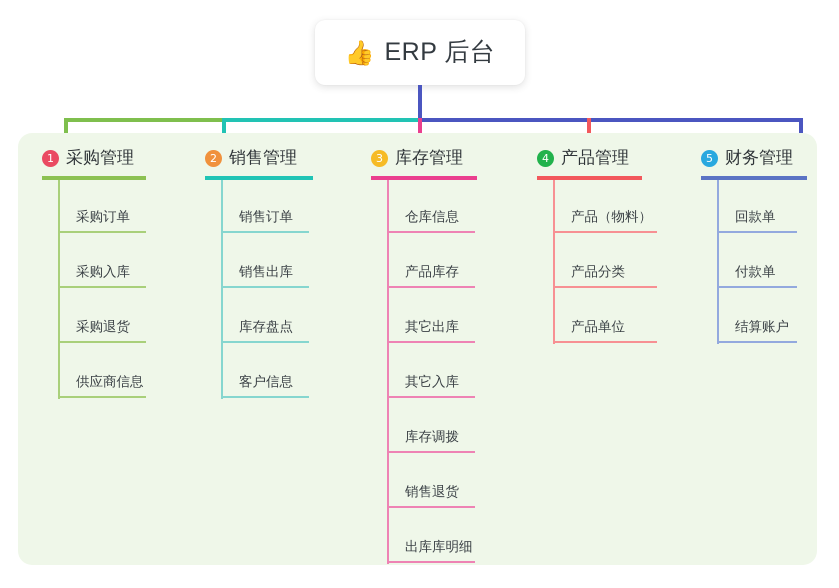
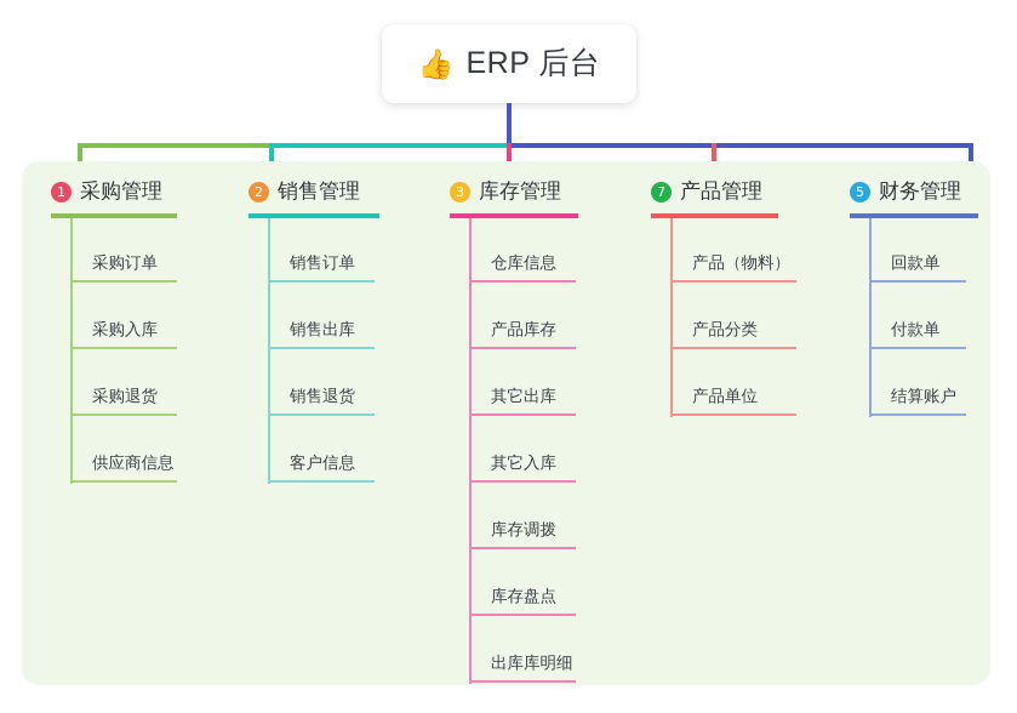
  👍
  ERP 后台
  1
  采购管理
  采购订单
  采购入库
  采购退货
  供应商信息
  2
  销售管理
  销售订单
  销售出库
- 库存盘点
+ 销售退货
  客户信息
  3
  库存管理
  仓库信息
  产品库存
  其它出库
  其它入库
  库存调拨
- 销售退货
+ 库存盘点
  出库库明细
- 4
+ 7
  产品管理
  产品（物料）
  产品分类
  产品单位
  5
  财务管理
  回款单
  付款单
  结算账户
